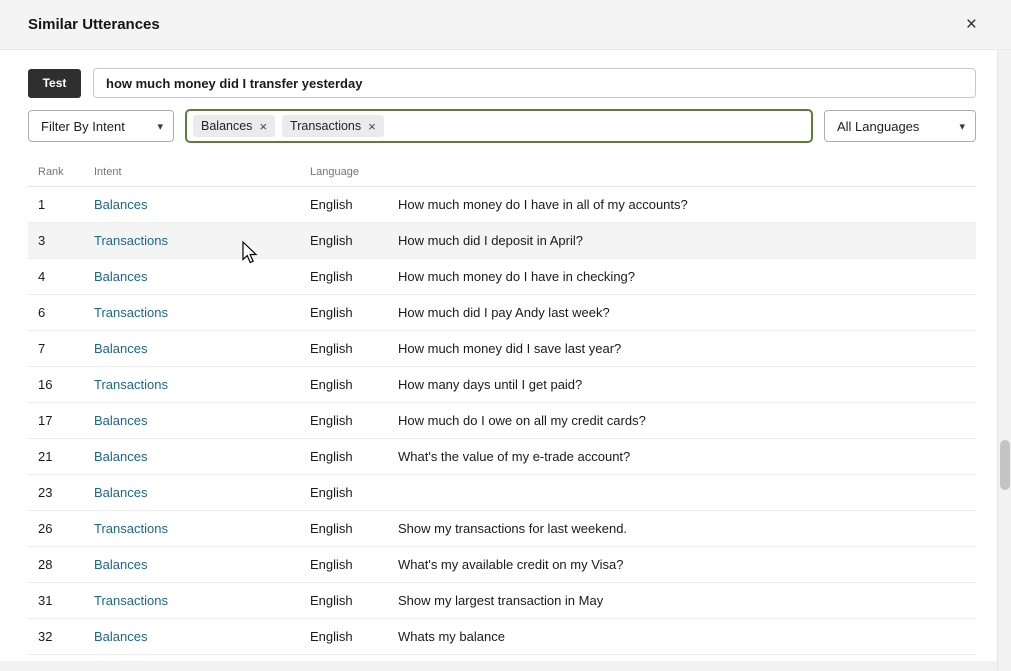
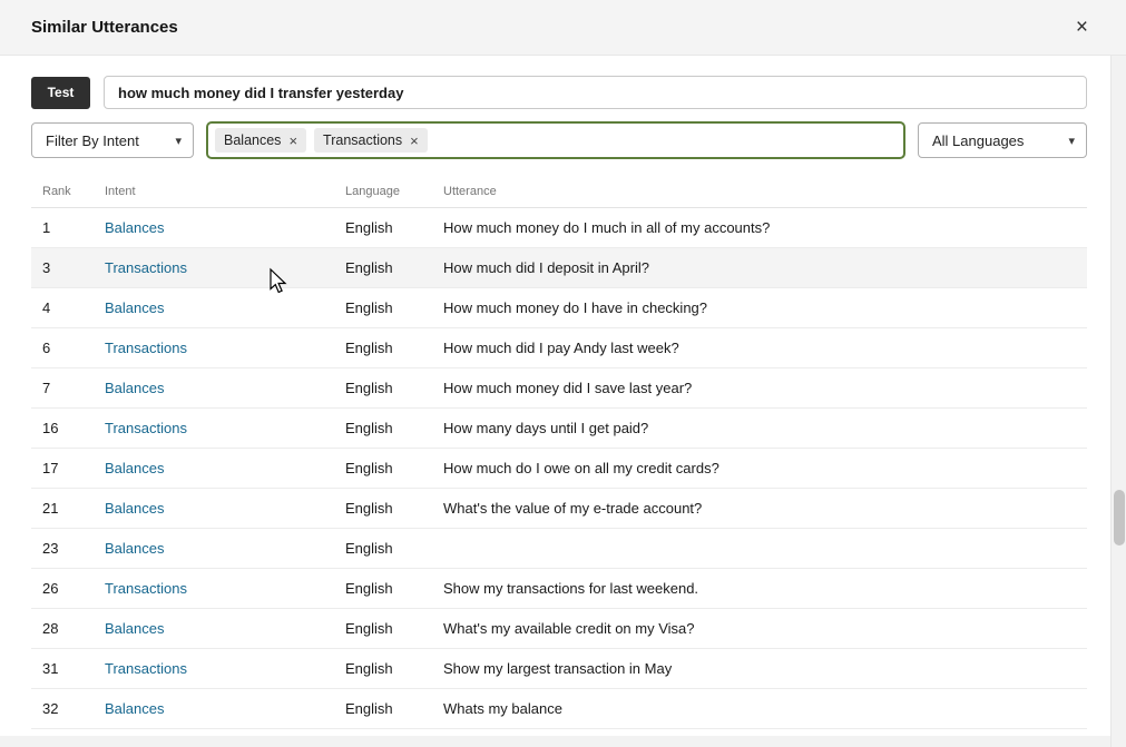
  Similar Utterances
  ×
  Test
  how much money did I transfer yesterday
  Filter By Intent
  ▾
  Balances
  ×
  Transactions
  ×
  All Languages
  ▾
  Rank
  Intent
  Language
+ Utterance
  1
  Balances
  English
- How much money do I have in all of my accounts?
+ How much money do I much in all of my accounts?
  3
  Transactions
  English
  How much did I deposit in April?
  4
  Balances
  English
  How much money do I have in checking?
  6
  Transactions
  English
  How much did I pay Andy last week?
  7
  Balances
  English
  How much money did I save last year?
  16
  Transactions
  English
  How many days until I get paid?
  17
  Balances
  English
  How much do I owe on all my credit cards?
  21
  Balances
  English
  What's the value of my e-trade account?
  23
  Balances
  English
  26
  Transactions
  English
  Show my transactions for last weekend.
  28
  Balances
  English
  What's my available credit on my Visa?
  31
  Transactions
  English
  Show my largest transaction in May
  32
  Balances
  English
  Whats my balance
